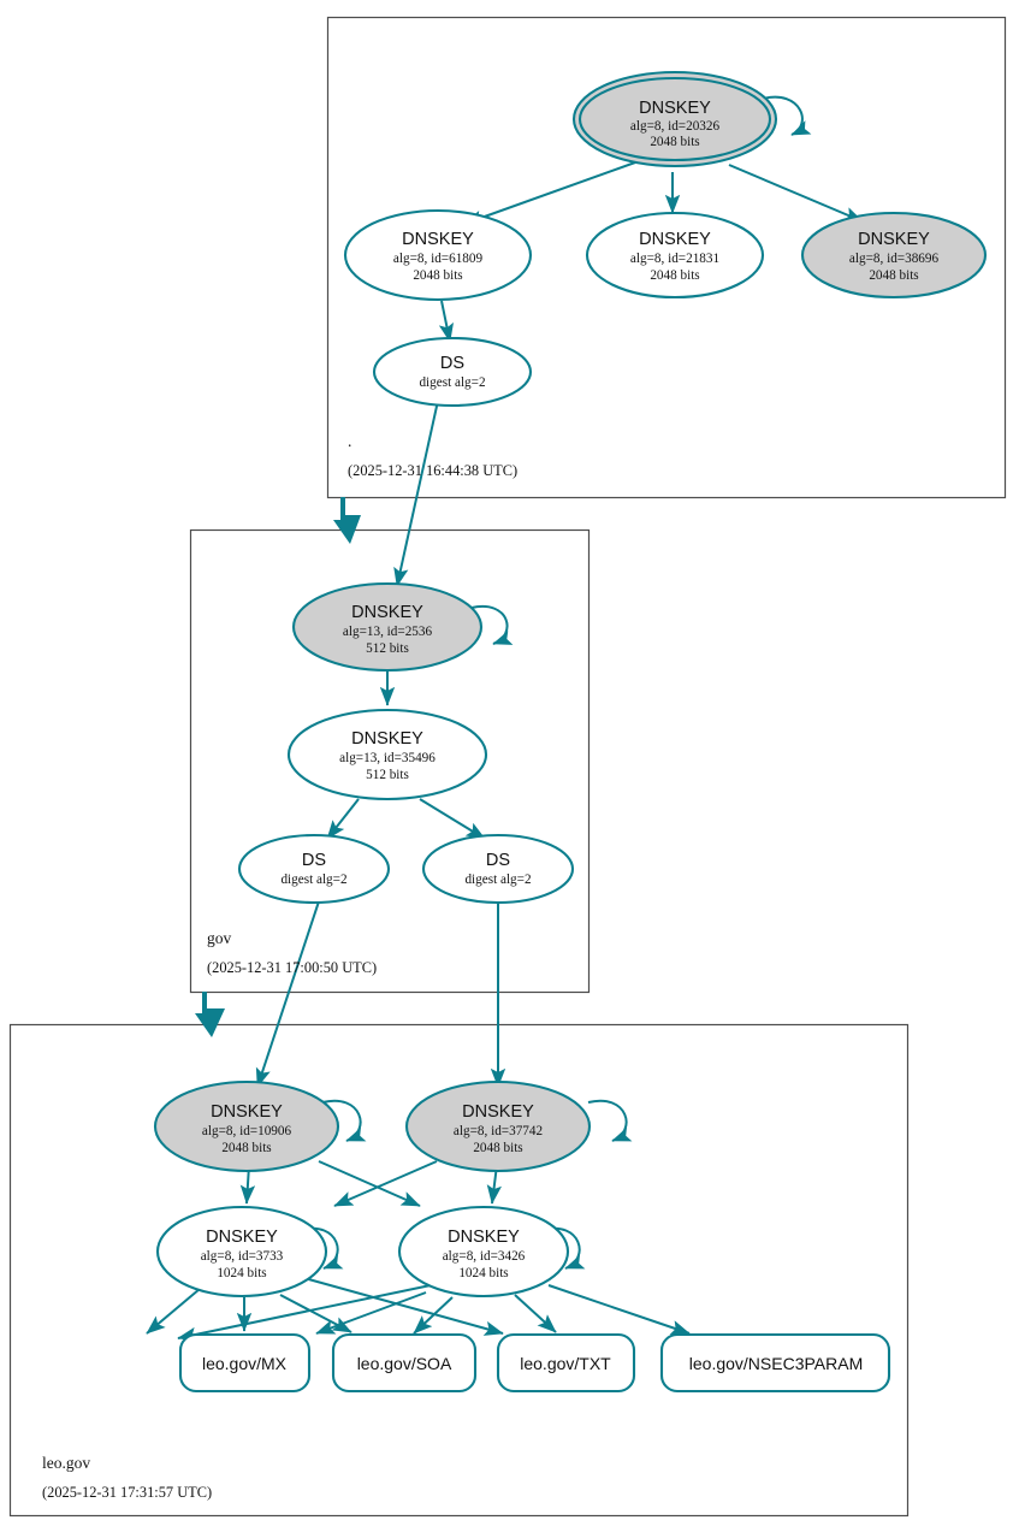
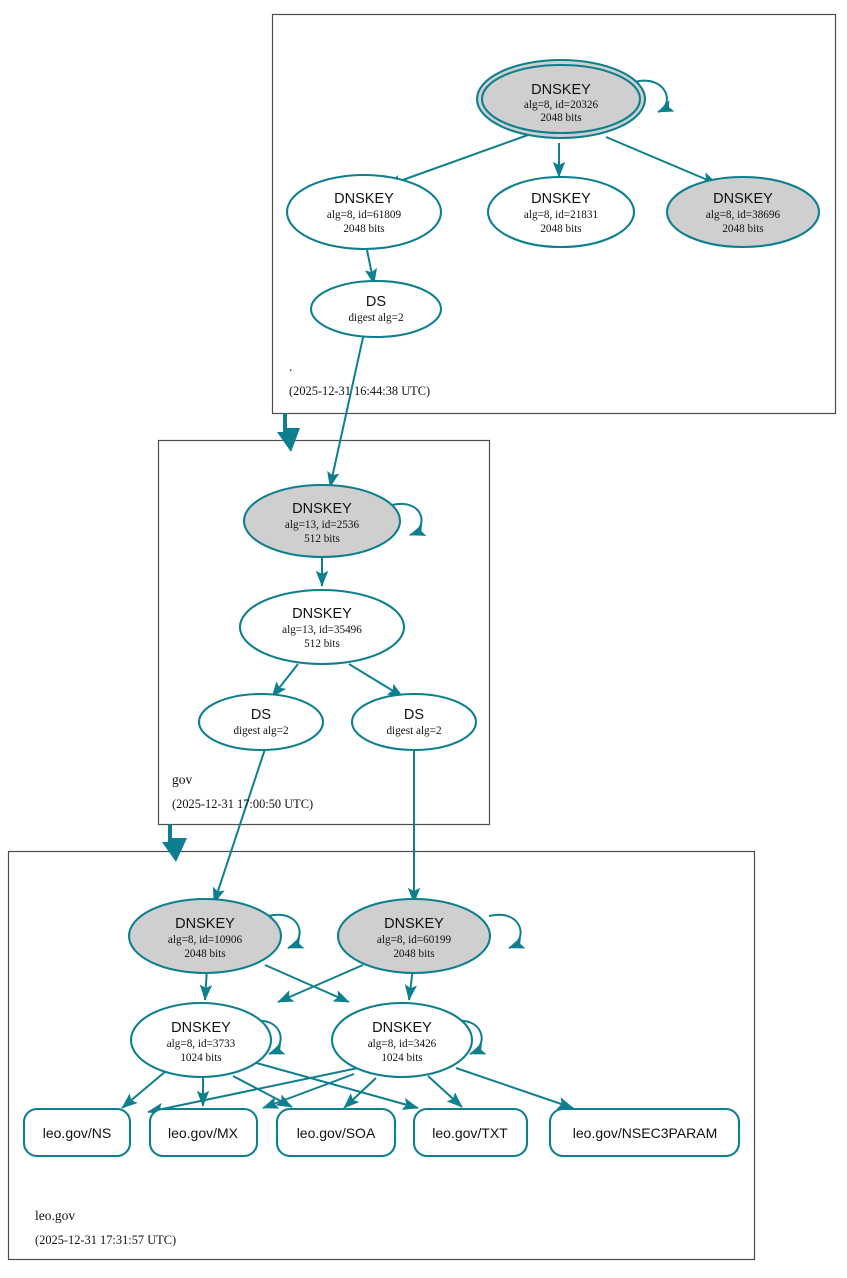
  DNSKEY
  alg=8, id=20326
  2048 bits
  DNSKEY
  alg=8, id=61809
  2048 bits
  DNSKEY
  alg=8, id=21831
  2048 bits
  DNSKEY
  alg=8, id=38696
  2048 bits
  DS
  digest alg=2
  .
  (2025-12-31 16:44:38 UTC)
  DNSKEY
  alg=13, id=2536
  512 bits
  DNSKEY
  alg=13, id=35496
  512 bits
  DS
  digest alg=2
  DS
  digest alg=2
  gov
  (2025-12-31 17:00:50 UTC)
  DNSKEY
  alg=8, id=10906
  2048 bits
  DNSKEY
- alg=8, id=37742
+ alg=8, id=60199
  2048 bits
  DNSKEY
  alg=8, id=3733
  1024 bits
  DNSKEY
  alg=8, id=3426
  1024 bits
+ leo.gov/NS
  leo.gov/MX
  leo.gov/SOA
  leo.gov/TXT
  leo.gov/NSEC3PARAM
  leo.gov
  (2025-12-31 17:31:57 UTC)
